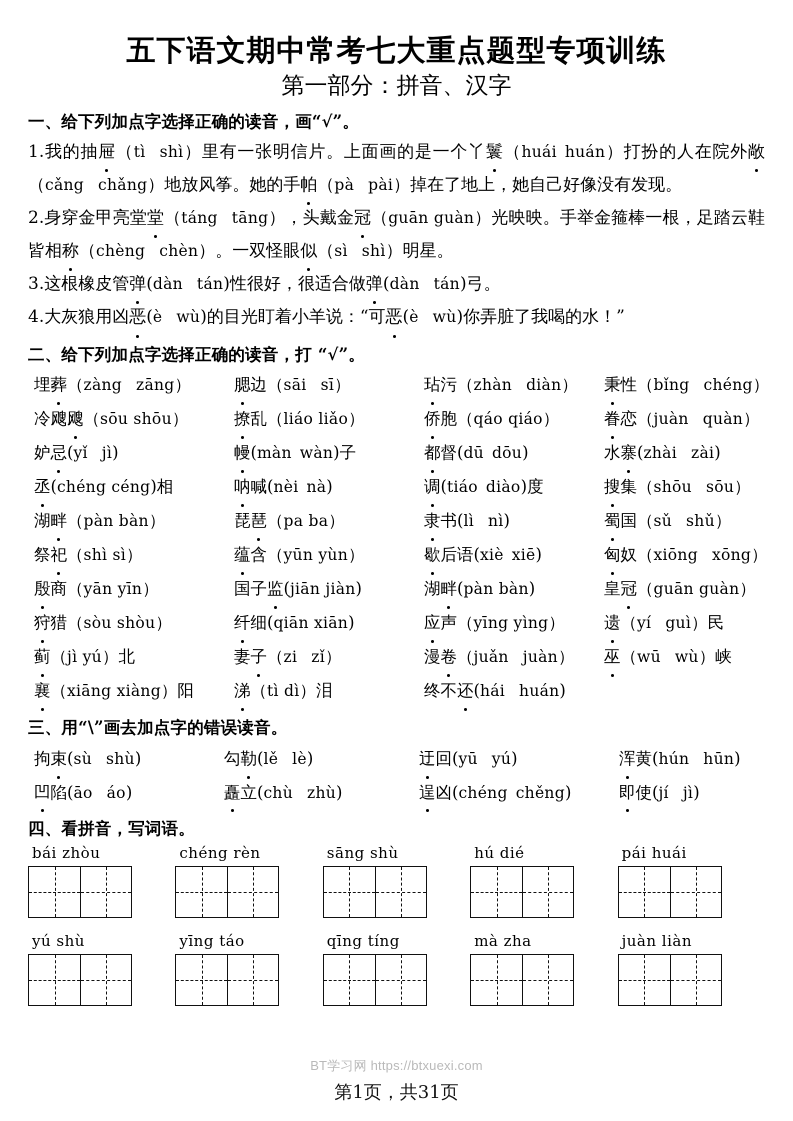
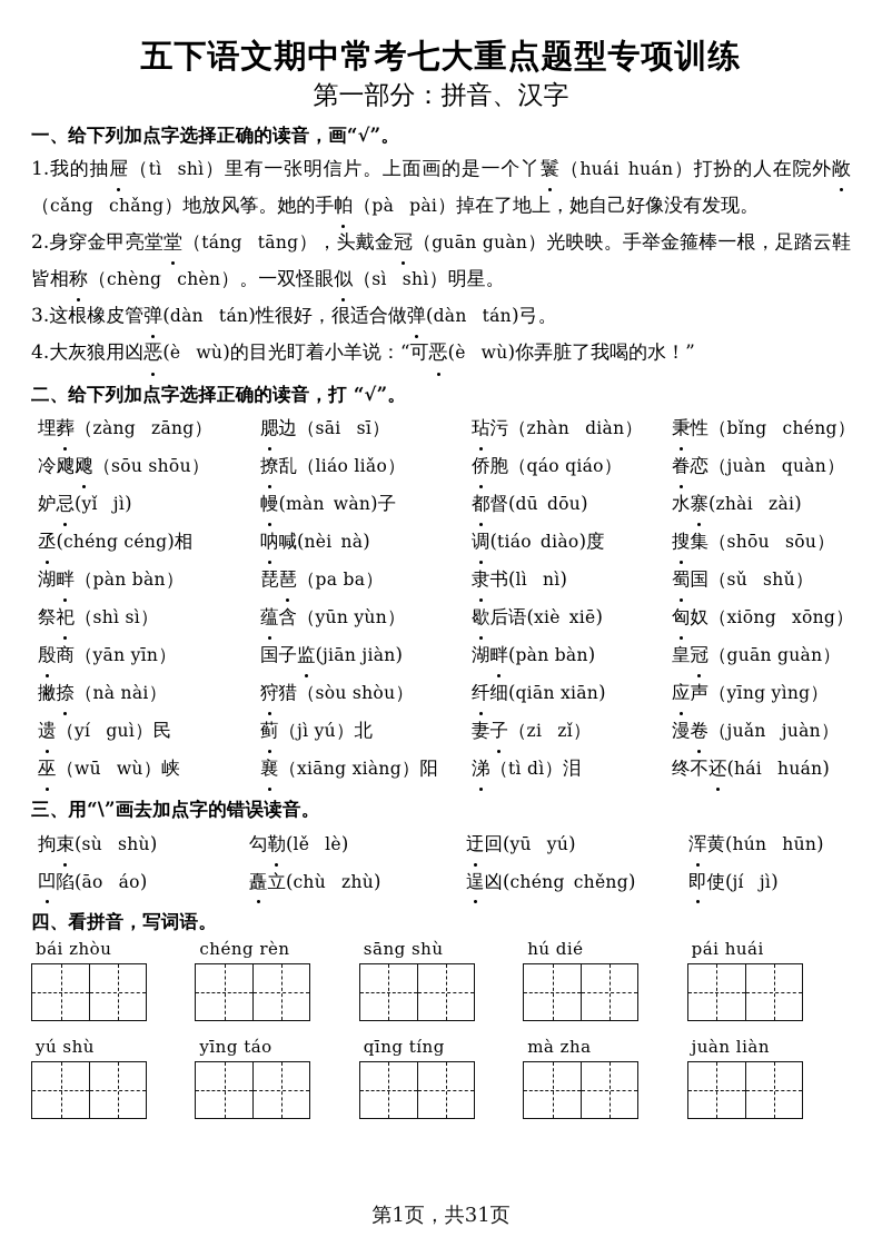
  五下语文期中常考七大重点题型专项训练
  第一部分：拼音、汉字
  一、给下列加点字选择正确的读音，画“√”。
  1.我的抽屉（tì shì）里有一张明信片。上面画的是一个丫鬟（huái huán）打扮的人在院外敞（cǎng chǎng）地放风筝。她的手帕（pà pài）掉在了地上，她自己好像没有发现。
  2.身穿金甲亮堂堂（táng tāng），头戴金冠（guān guàn）光映映。手举金箍棒一根，足踏云鞋皆相称（chèng chèn）。一双怪眼似（sì shì）明星。
  3.这根橡皮管弹(dàn tán)性很好，很适合做弹(dàn tán)弓。
  4.大灰狼用凶恶(è wù)的目光盯着小羊说：“可恶(è wù)你弄脏了我喝的水！”
  二、给下列加点字选择正确的读音，打 “√”。
  埋葬（zàng zāng）
  腮边（sāi sī）
  玷污（zhàn diàn）
  秉性（bǐng chéng）
  冷飕飕（sōu shōu）
  撩乱（liáo liǎo）
  侨胞（qáo qiáo）
  眷恋（juàn quàn）
  妒忌(yǐ jì)
  幔(màn wàn)子
  都督(dū dōu)
  水寨(zhài zài)
  丞(chéng céng)相
  呐喊(nèi nà)
  调(tiáo diào)度
  搜集（shōu sōu）
  湖畔（pàn bàn）
  琵琶（pa ba）
  隶书(lì nì)
  蜀国（sǔ shǔ）
  祭祀（shì sì）
  蕴含（yūn yùn）
  歇后语(xiè xiē)
  匈奴（xiōng xōng）
  殷商（yān yīn）
  国子监(jiān jiàn)
  湖畔(pàn bàn)
  皇冠（guān guàn）
+ 撇捺（nà nài）
  狩猎（sòu shòu）
  纤细(qiān xiān)
  应声（yīng yìng）
  遗（yí guì）民
  蓟（jì yú）北
  妻子（zi zǐ）
  漫卷（juǎn juàn）
  巫（wū wù）峡
  襄（xiāng xiàng）阳
  涕（tì dì）泪
  终不还(hái huán)
  三、用“\”画去加点字的错误读音。
  拘束(sù shù)
  勾勒(lě lè)
  迂回(yū yú)
  浑黄(hún hūn)
  凹陷(āo áo)
  矗立(chù zhù)
  逞凶(chéng chěng)
  即使(jí jì)
  四、看拼音，写词语。
  bái zhòu
  chéng rèn
  sāng shù
  hú dié
  pái huái
  yú shù
  yīng táo
  qīng tíng
  mà zha
  juàn liàn
- BT学习网 https://btxuexi.com
  第1页，共31页
